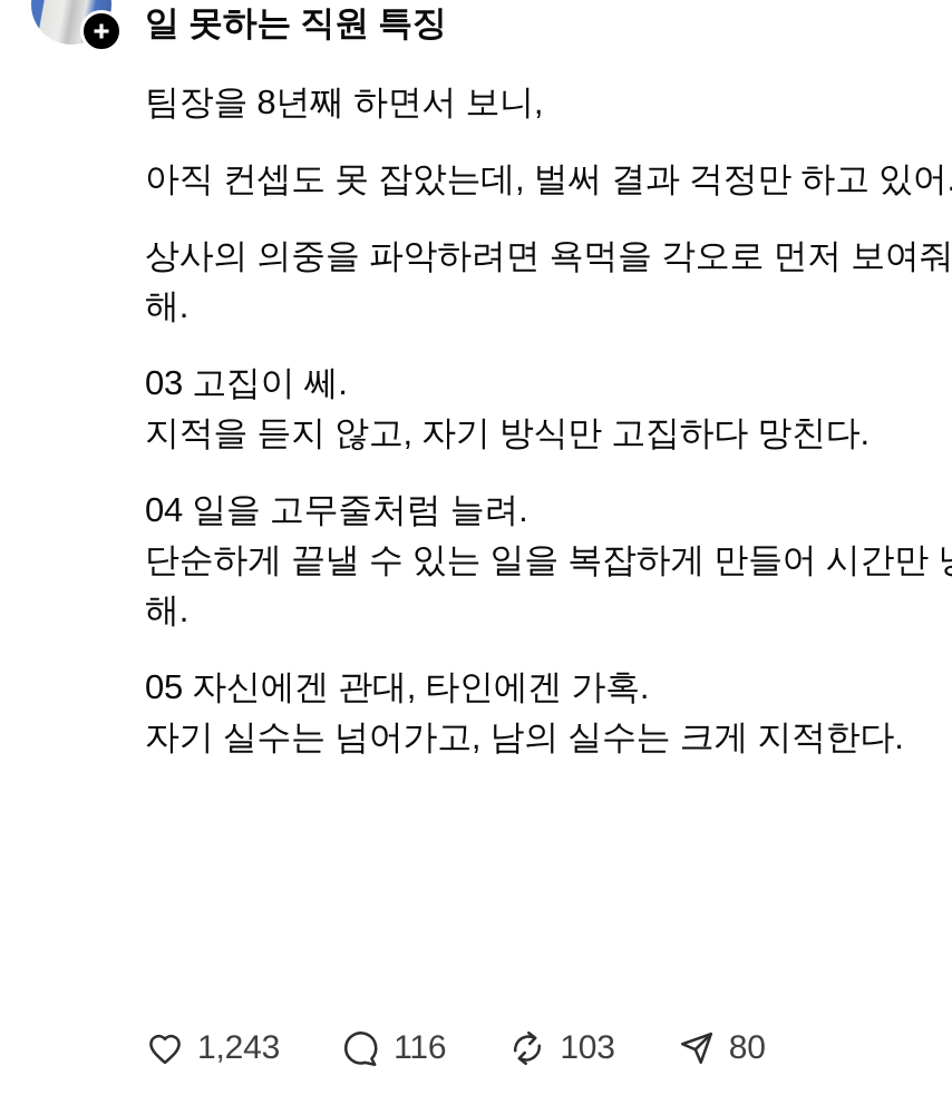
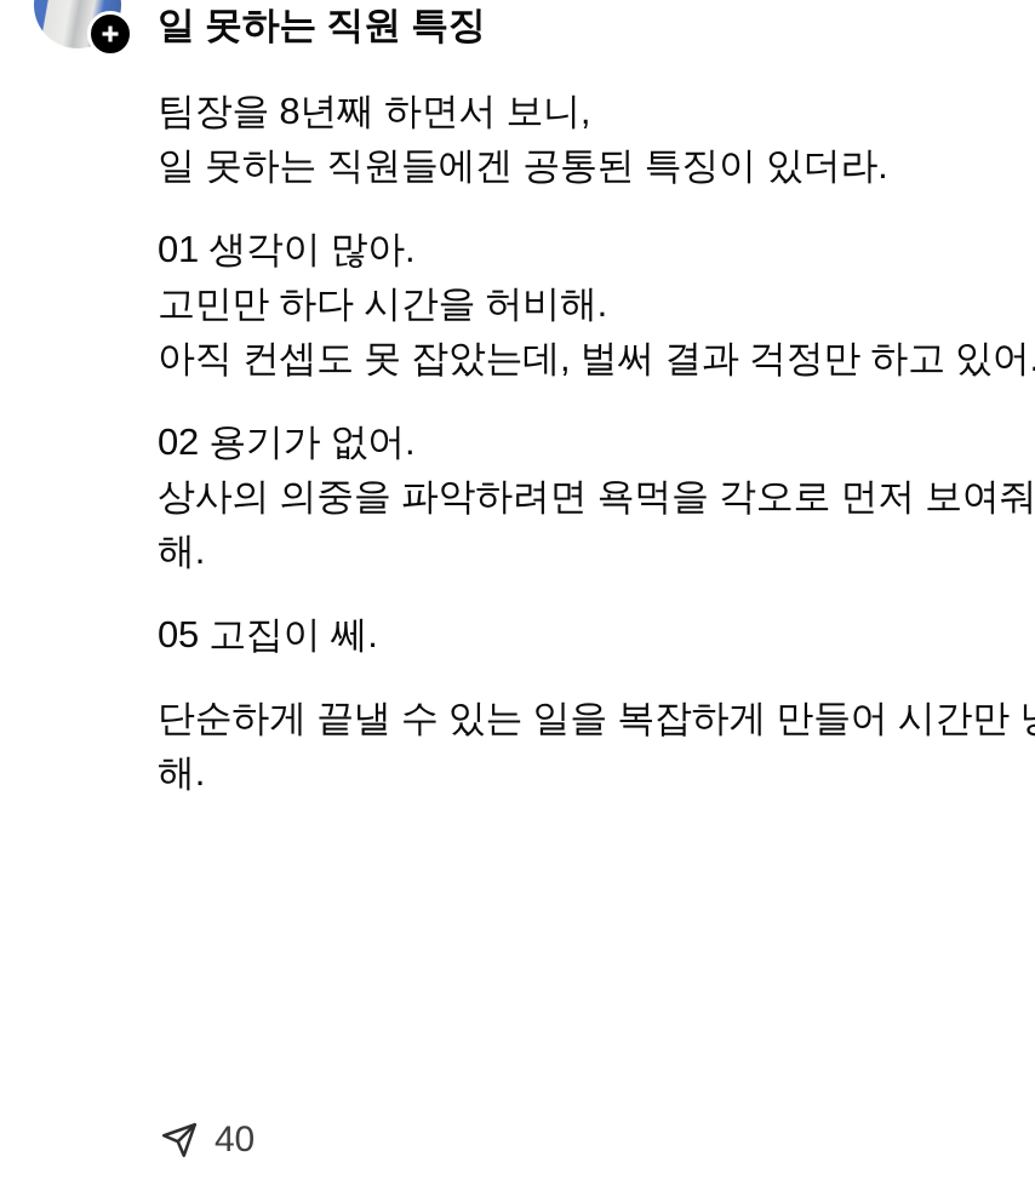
  일 못하는 직원 특징
  팀장을 8년째 하면서 보니,
+ 일 못하는 직원들에겐 공통된 특징이 있더라.
+ 01 생각이 많아.
+ 고민만 하다 시간을 허비해.
  아직 컨셉도 못 잡았는데, 벌써 결과 걱정만 하고 있어
+ 02 용기가 없어.
  상사의 의중을 파악하려면 욕먹을 각오로 먼저 보여줘
  해.
- 03 고집이 쎄.
+ 05 고집이 쎄.
- 지적을 듣지 않고, 자기 방식만 고집하다 망친다.
- 04 일을 고무줄처럼 늘려.
  단순하게 끝낼 수 있는 일을 복잡하게 만들어 시간만
  해.
- 05 자신에겐 관대, 타인에겐 가혹.
- 자기 실수는 넘어가고, 남의 실수는 크게 지적한다.
- 1,243
- 116
- 103
- 80
+ 40
